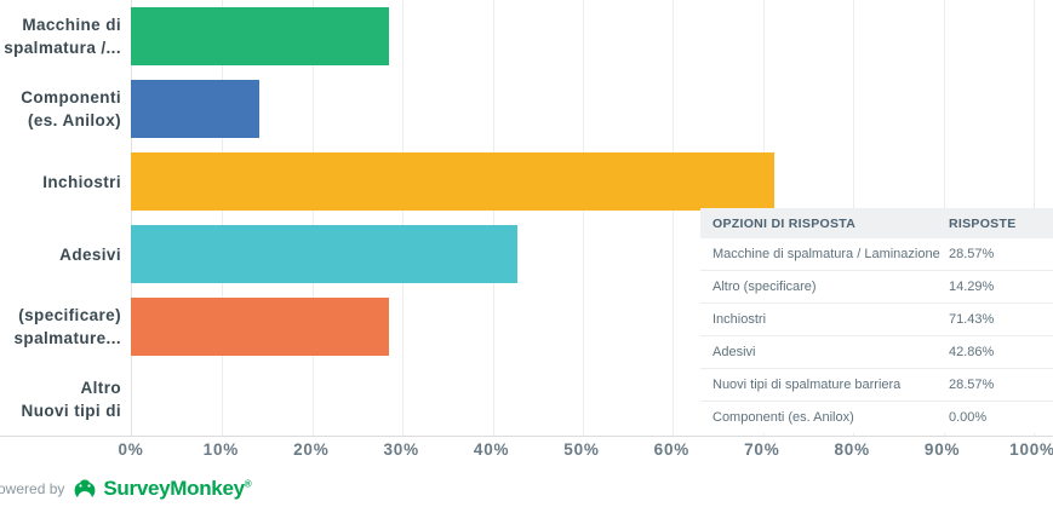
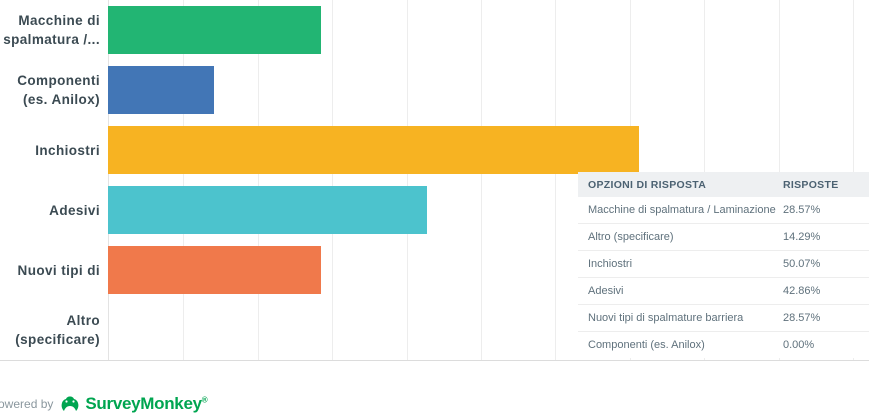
  Macchine di
  spalmatura /...
  Componenti
  (es. Anilox)
  Inchiostri
  Adesivi
- (specificare)
+ Nuovi tipi di
- spalmature...
  Altro
- Nuovi tipi di
+ (specificare)
- 0%
- 10%
- 20%
- 30%
- 40%
- 50%
- 60%
- 70%
- 80%
- 90%
- 100%
  OPZIONI DI RISPOSTA
  RISPOSTE
  Macchine di spalmatura / Laminazione
  28.57%
  Altro (specificare)
  14.29%
  Inchiostri
- 71.43%
+ 50.07%
  Adesivi
  42.86%
  Nuovi tipi di spalmature barriera
  28.57%
  Componenti (es. Anilox)
  0.00%
  owered by
  SurveyMonkey®
